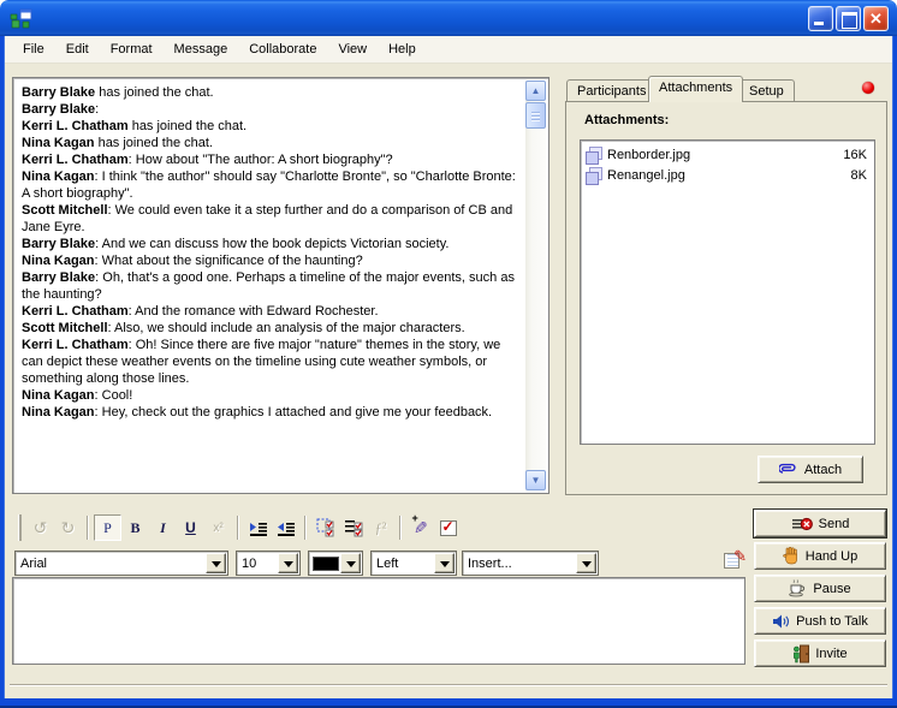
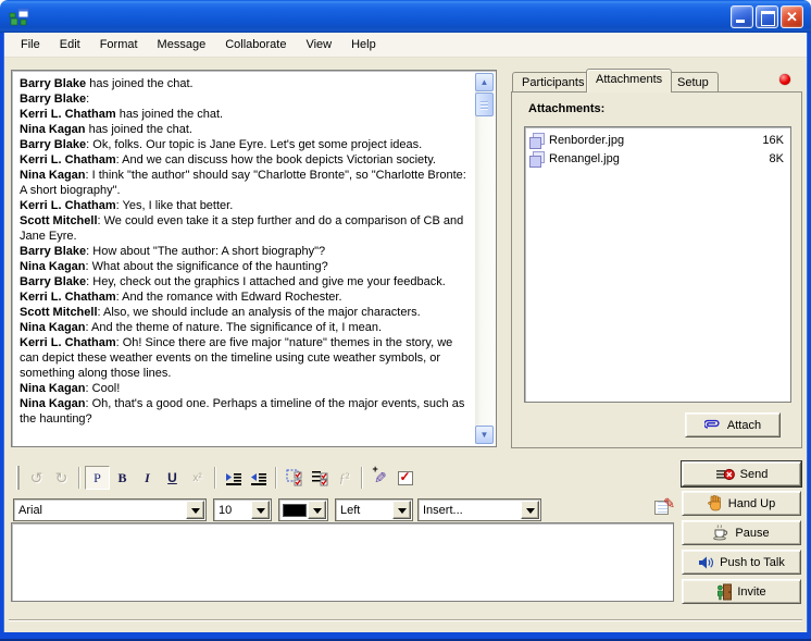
  File
  Edit
  Format
  Message
  Collaborate
  View
  Help
  Barry Blake has joined the chat.
  Barry Blake:
  Kerri L. Chatham has joined the chat.
  Nina Kagan has joined the chat.
+ Barry Blake: Ok, folks. Our topic is Jane Eyre. Let's get some project ideas.
- Kerri L. Chatham: How about "The author: A short biography"?
+ Kerri L. Chatham: And we can discuss how the book depicts Victorian society.
  Nina Kagan: I think "the author" should say "Charlotte Bronte", so "Charlotte Bronte: A short biography".
+ Kerri L. Chatham: Yes, I like that better.
  Scott Mitchell: We could even take it a step further and do a comparison of CB and Jane Eyre.
- Barry Blake: And we can discuss how the book depicts Victorian society.
+ Barry Blake: How about "The author: A short biography"?
  Nina Kagan: What about the significance of the haunting?
- Barry Blake: Oh, that's a good one. Perhaps a timeline of the major events, such as the haunting?
+ Barry Blake: Hey, check out the graphics I attached and give me your feedback.
  Kerri L. Chatham: And the romance with Edward Rochester.
  Scott Mitchell: Also, we should include an analysis of the major characters.
+ Nina Kagan: And the theme of nature. The significance of it, I mean.
  Kerri L. Chatham: Oh! Since there are five major "nature" themes in the story, we can depict these weather events on the timeline using cute weather symbols, or something along those lines.
  Nina Kagan: Cool!
- Nina Kagan: Hey, check out the graphics I attached and give me your feedback.
+ Nina Kagan: Oh, that's a good one. Perhaps a timeline of the major events, such as the haunting?
  ▲
  ▼
  Participants
  Attachments
  Setup
  Attachments:
  Renborder.jpg
  16K
  Renangel.jpg
  8K
  Attach
  ↺
  ↻
  P
  B
  I
  U
  x²
  ƒ²
  Arial
  10
  Left
  Insert...
  ✎
  Send
  Hand Up
  Pause
  Push to Talk
  Invite
